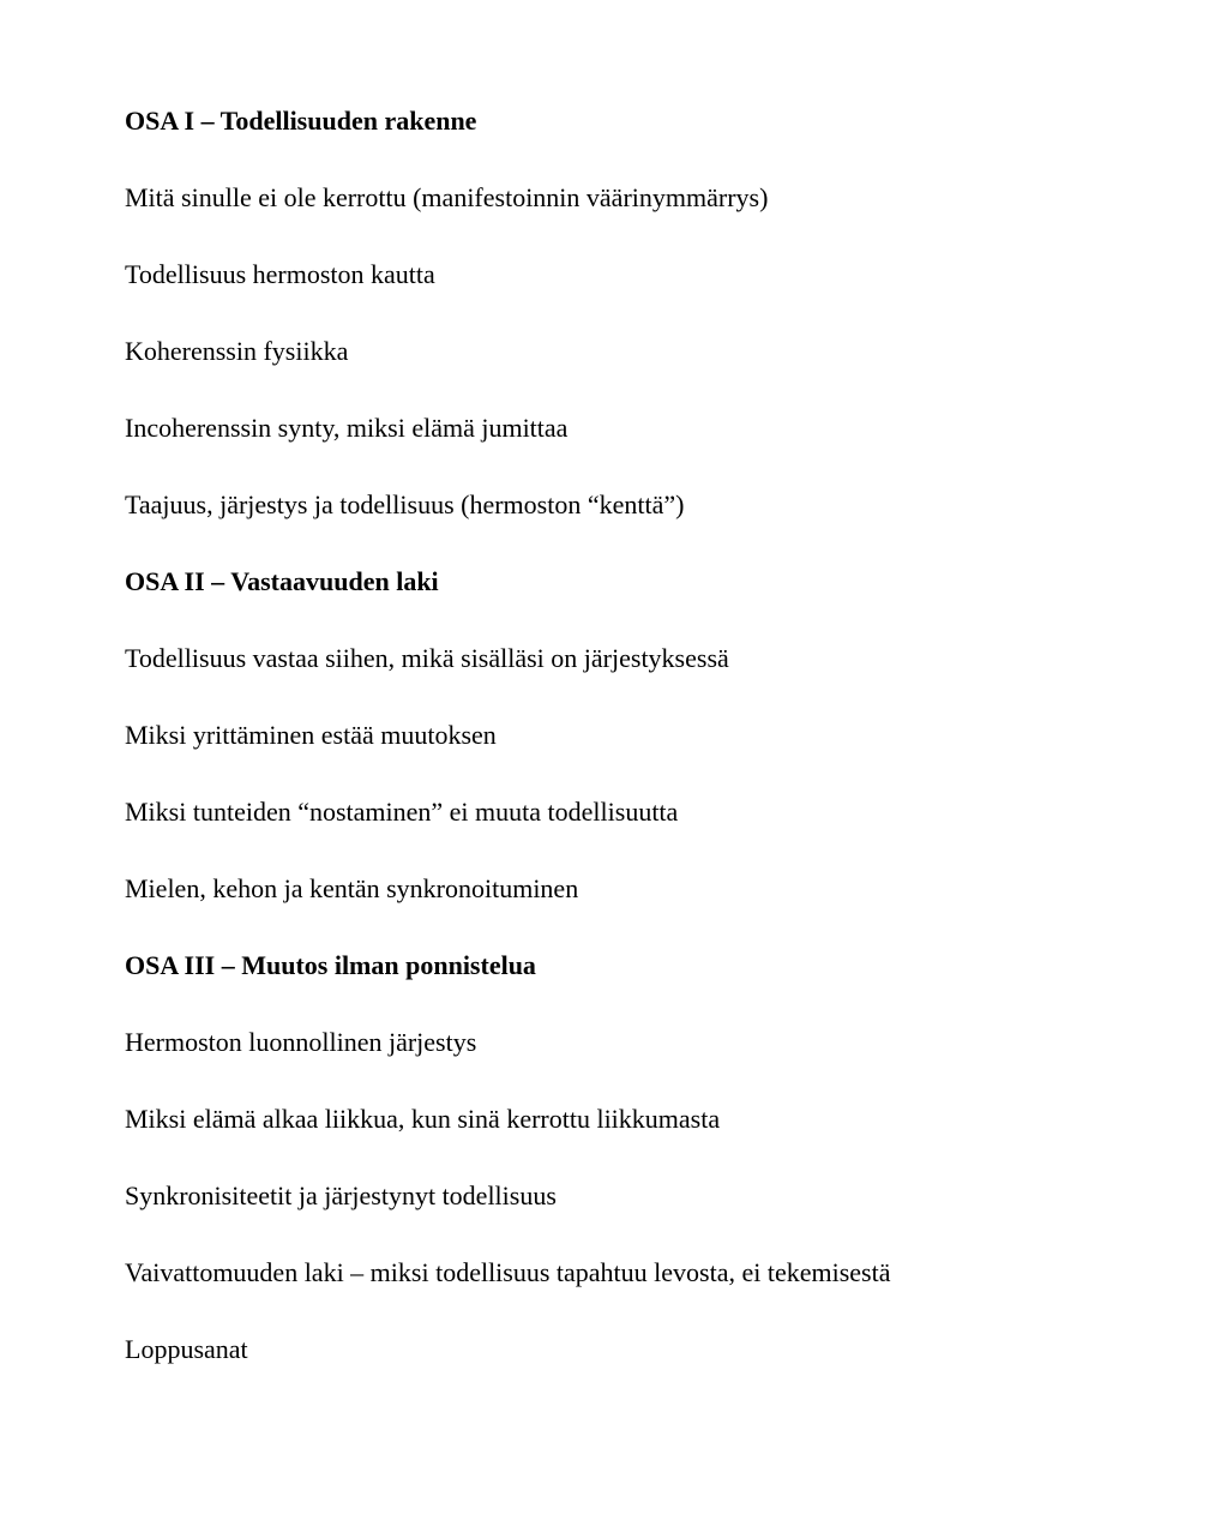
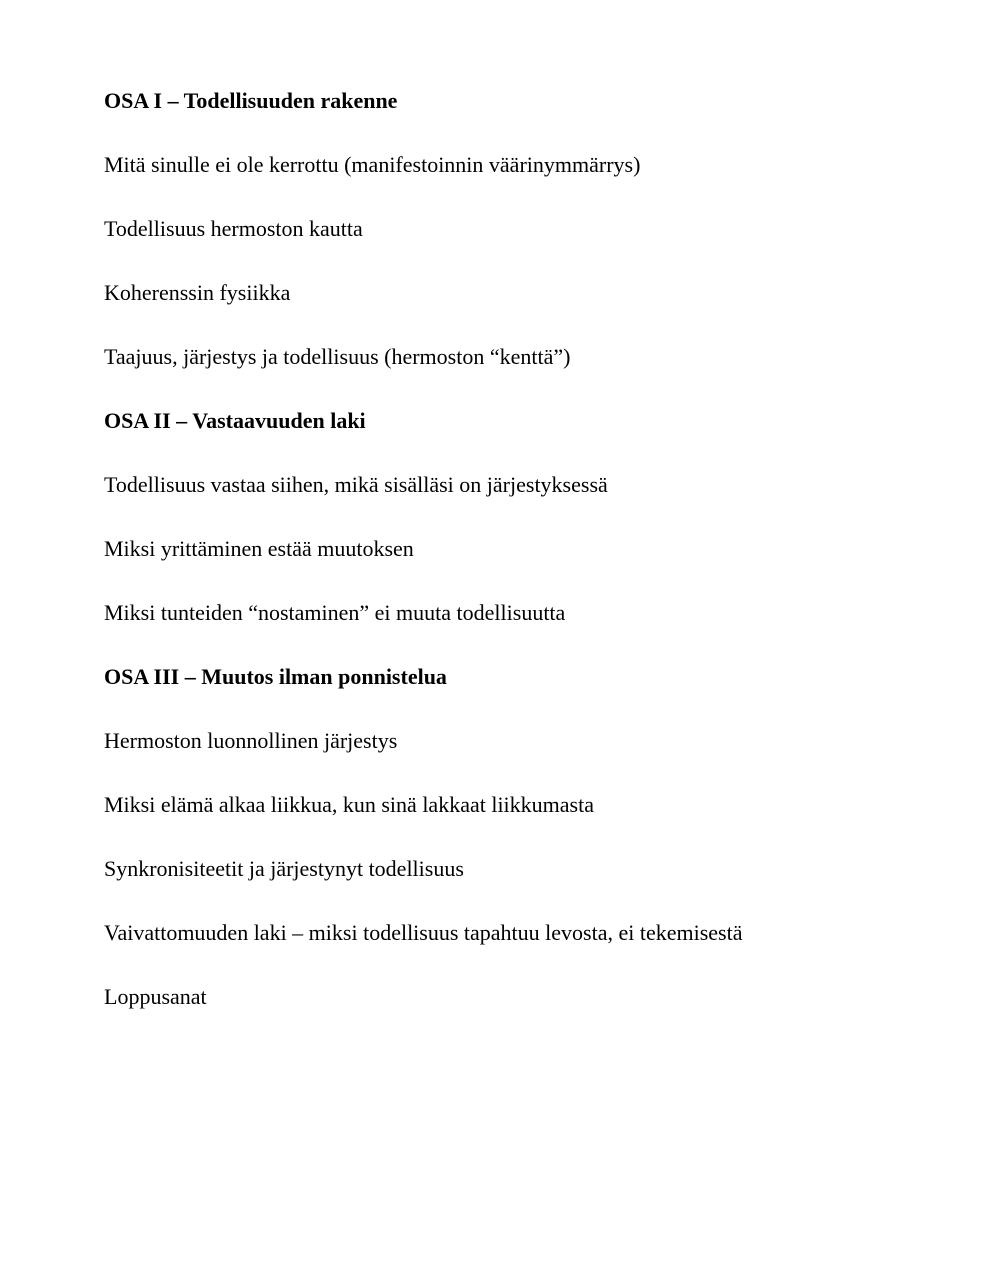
  OSA I – Todellisuuden rakenne
  Mitä sinulle ei ole kerrottu (manifestoinnin väärinymmärrys)
  Todellisuus hermoston kautta
  Koherenssin fysiikka
- Incoherenssin synty, miksi elämä jumittaa
  Taajuus, järjestys ja todellisuus (hermoston “kenttä”)
  OSA II – Vastaavuuden laki
  Todellisuus vastaa siihen, mikä sisälläsi on järjestyksessä
  Miksi yrittäminen estää muutoksen
  Miksi tunteiden “nostaminen” ei muuta todellisuutta
- Mielen, kehon ja kentän synkronoituminen
  OSA III – Muutos ilman ponnistelua
  Hermoston luonnollinen järjestys
- Miksi elämä alkaa liikkua, kun sinä kerrottu liikkumasta
+ Miksi elämä alkaa liikkua, kun sinä lakkaat liikkumasta
  Synkronisiteetit ja järjestynyt todellisuus
  Vaivattomuuden laki – miksi todellisuus tapahtuu levosta, ei tekemisestä
  Loppusanat
